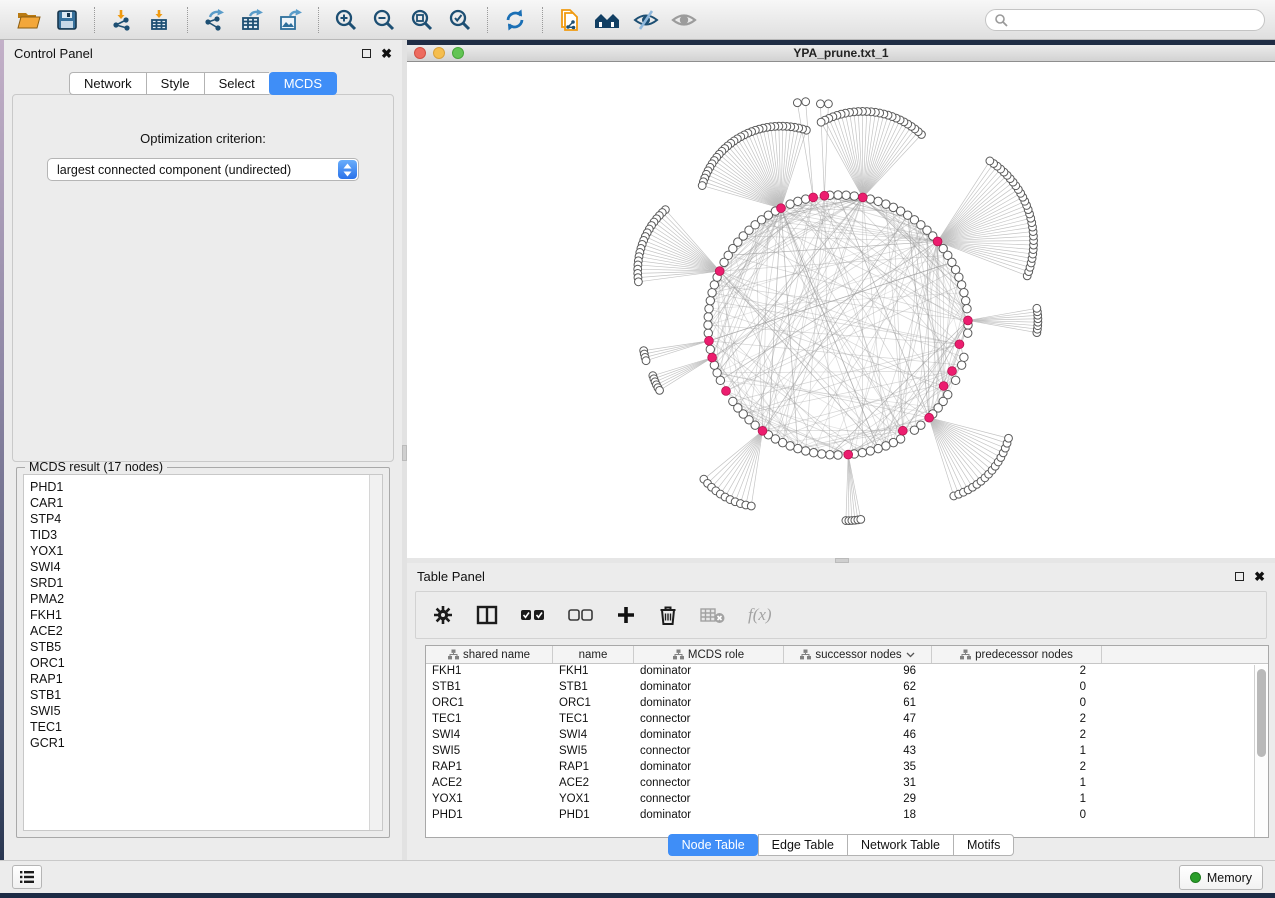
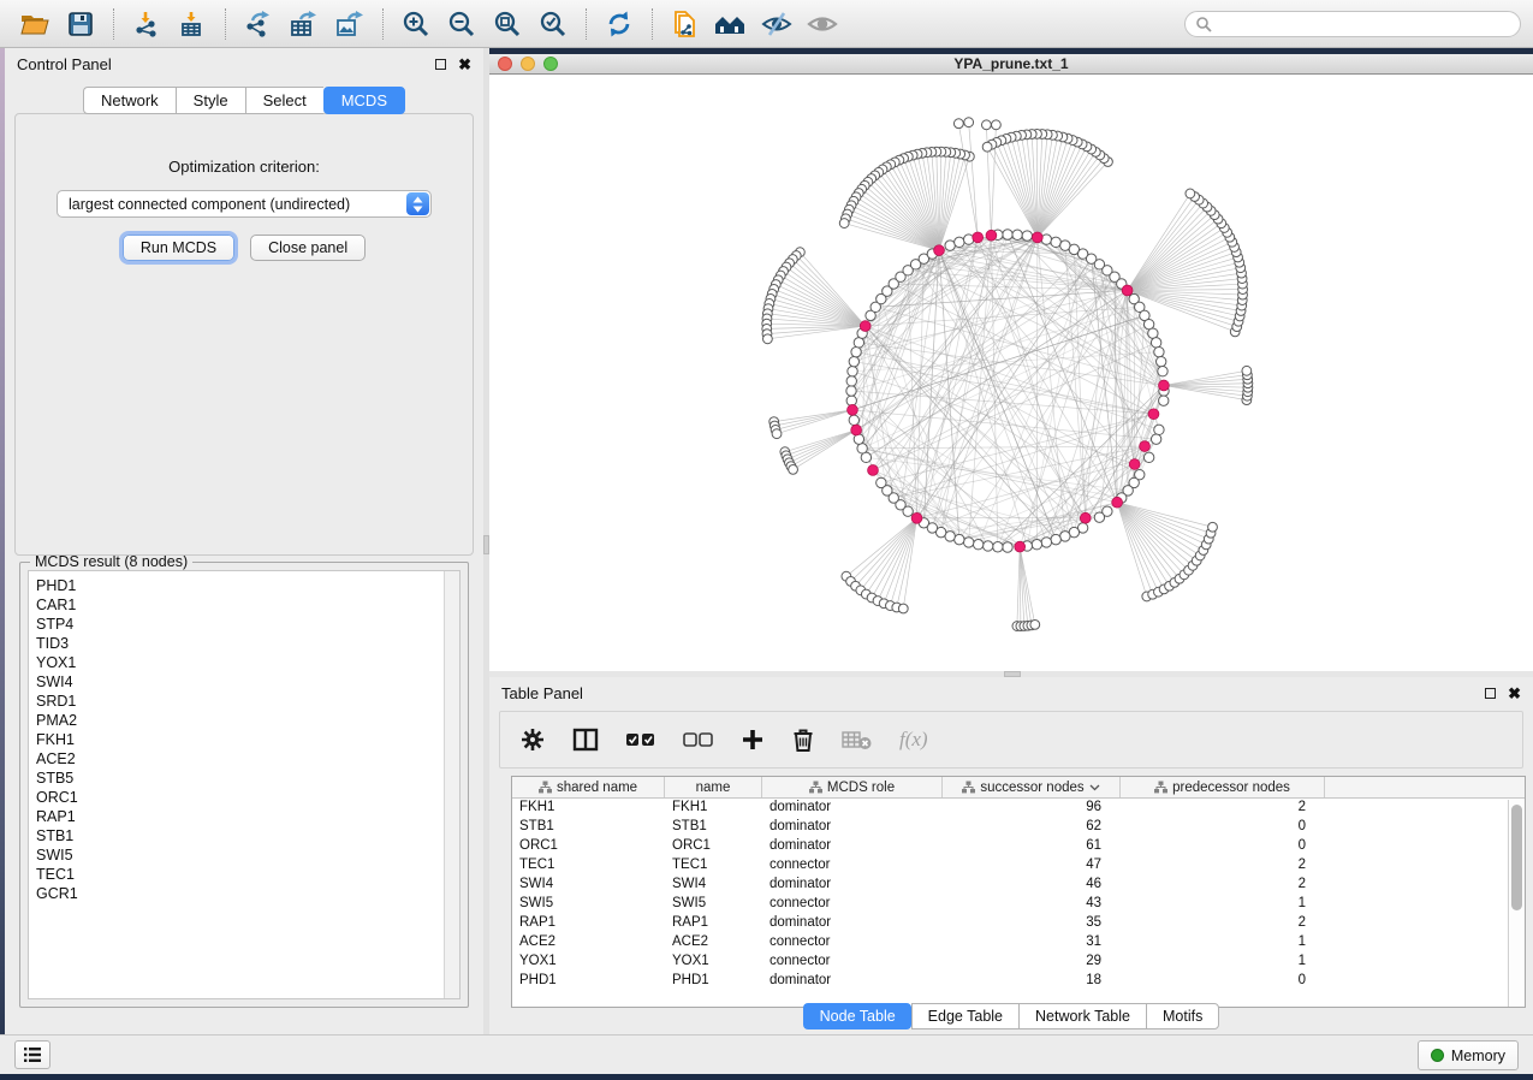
  Control Panel
  ✖
  Network
  Style
  Select
  MCDS
  Optimization criterion:
  largest connected component (undirected)
+ Run MCDS
+ Close panel
- MCDS result (17 nodes)
+ MCDS result (8 nodes)
  PHD1
  CAR1
  STP4
  TID3
  YOX1
  SWI4
  SRD1
  PMA2
  FKH1
  ACE2
  STB5
  ORC1
  RAP1
  STB1
  SWI5
  TEC1
  GCR1
  YPA_prune.txt_1
  Table Panel
  ✖
  f(x)
  shared name
  name
  MCDS role
  successor nodes
  predecessor nodes
  FKH1
  FKH1
  dominator
  96
  2
  STB1
  STB1
  dominator
  62
  0
  ORC1
  ORC1
  dominator
  61
  0
  TEC1
  TEC1
  connector
  47
  2
  SWI4
  SWI4
  dominator
  46
  2
  SWI5
  SWI5
  connector
  43
  1
  RAP1
  RAP1
  dominator
  35
  2
  ACE2
  ACE2
  connector
  31
  1
  YOX1
  YOX1
  connector
  29
  1
  PHD1
  PHD1
  dominator
  18
  0
  Node Table
  Edge Table
  Network Table
  Motifs
  Memory
